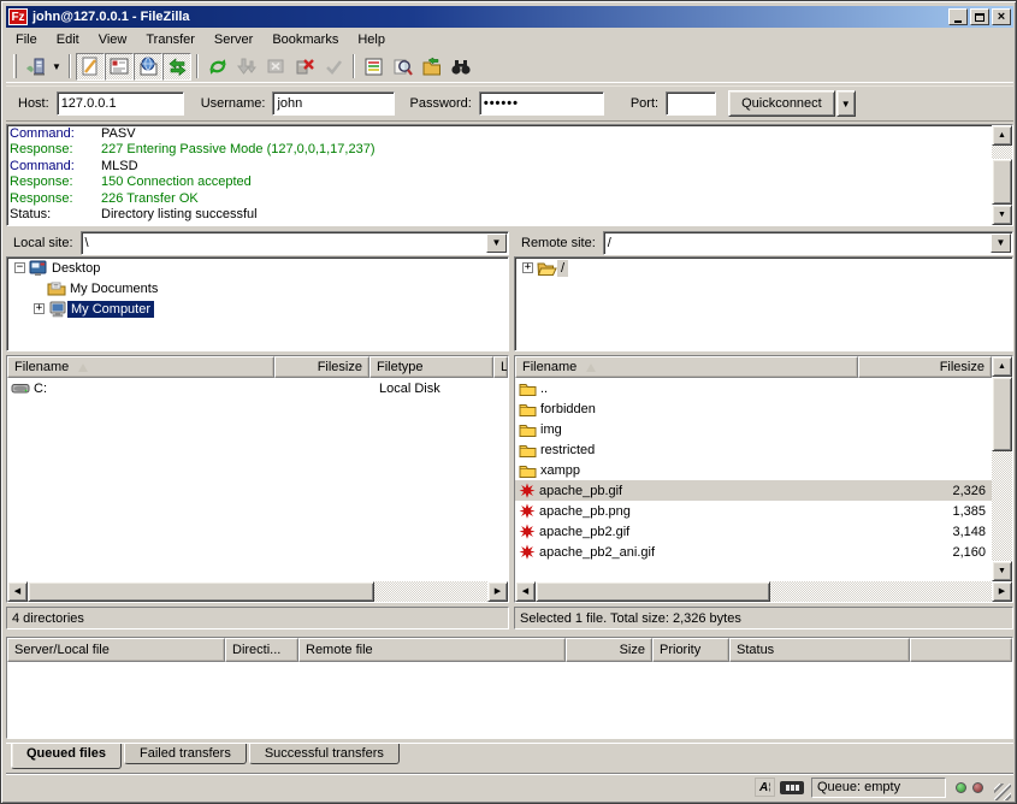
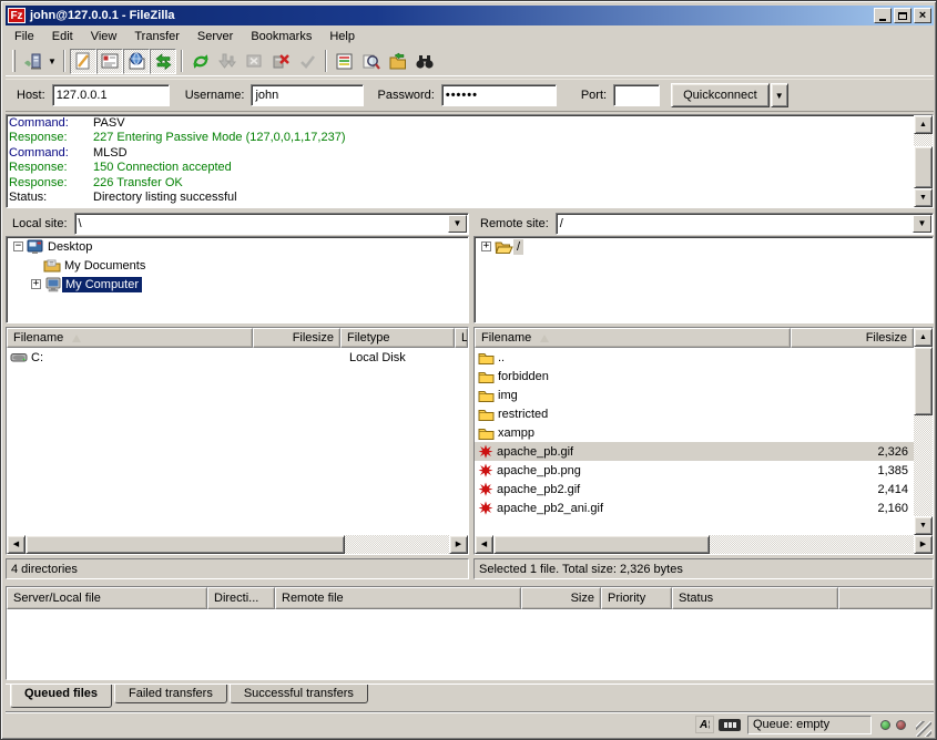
  Fz
  john@127.0.0.1 - FileZilla
  ×
  File
  Edit
  View
  Transfer
  Server
  Bookmarks
  Help
  ▼
  Host:
  127.0.0.1
  Username:
  john
  Password:
  ••••••
  Port:
  Quickconnect
  ▼
  Command:
  PASV
  Response:
  227 Entering Passive Mode (127,0,0,1,17,237)
  Command:
  MLSD
  Response:
  150 Connection accepted
  Response:
  226 Transfer OK
  Status:
  Directory listing successful
  Local site:
  \
  ▼
  −
  Desktop
  My Documents
  +
  My Computer
  Filename
  Filesize
  Filetype
  L
  C:
  Local Disk
  4 directories
  Remote site:
  /
  ▼
  +
  /
  Filename
  Filesize
  ..
  forbidden
  img
  restricted
  xampp
  apache_pb.gif
  2,326
  apache_pb.png
  1,385
  apache_pb2.gif
- 3,148
+ 2,414
  apache_pb2_ani.gif
  2,160
  Selected 1 file. Total size: 2,326 bytes
  Server/Local file
  Directi...
  Remote file
  Size
  Priority
  Status
  Queued files
  Failed transfers
  Successful transfers
  A
  Queue: empty
